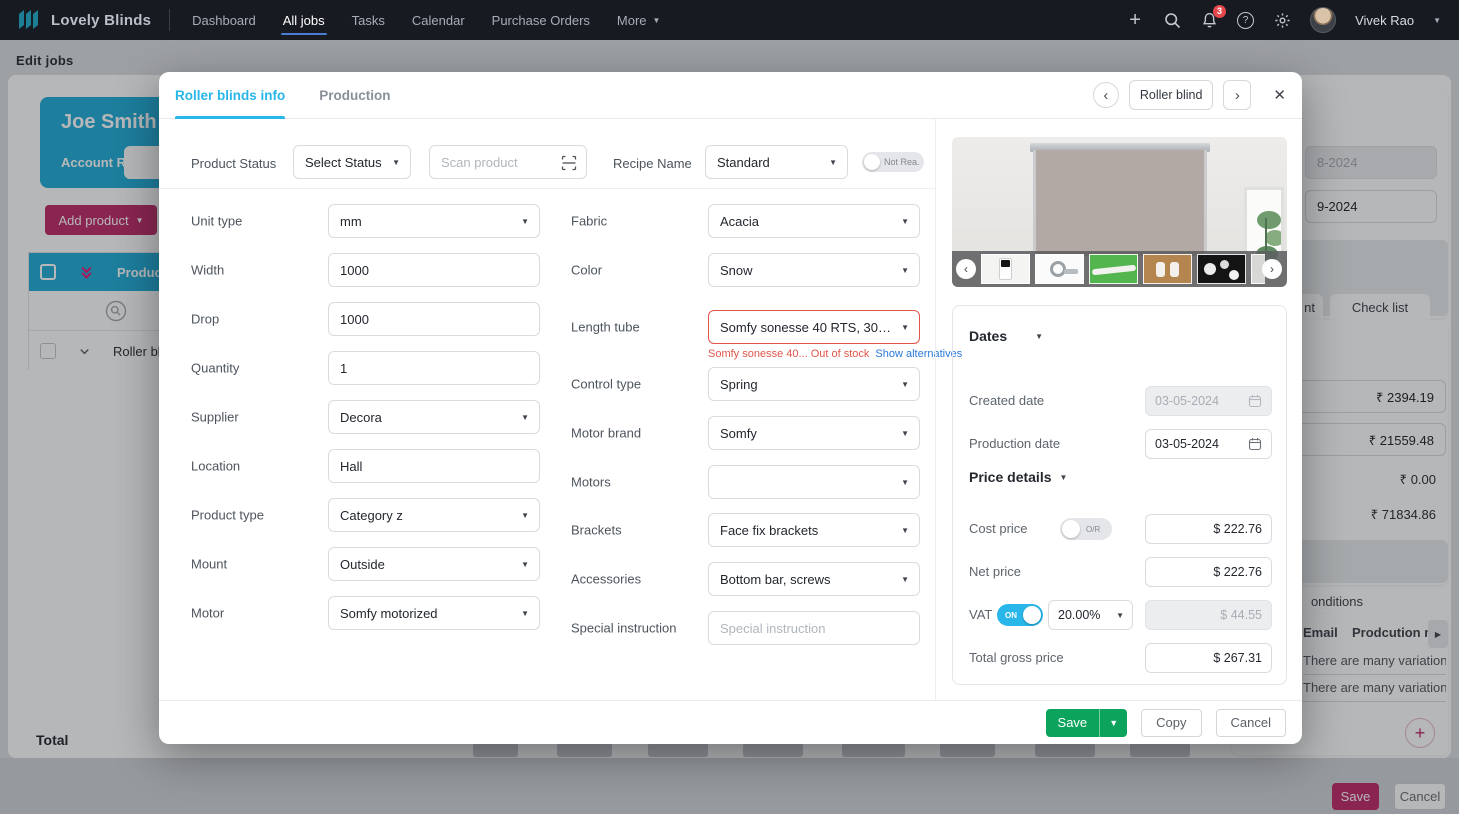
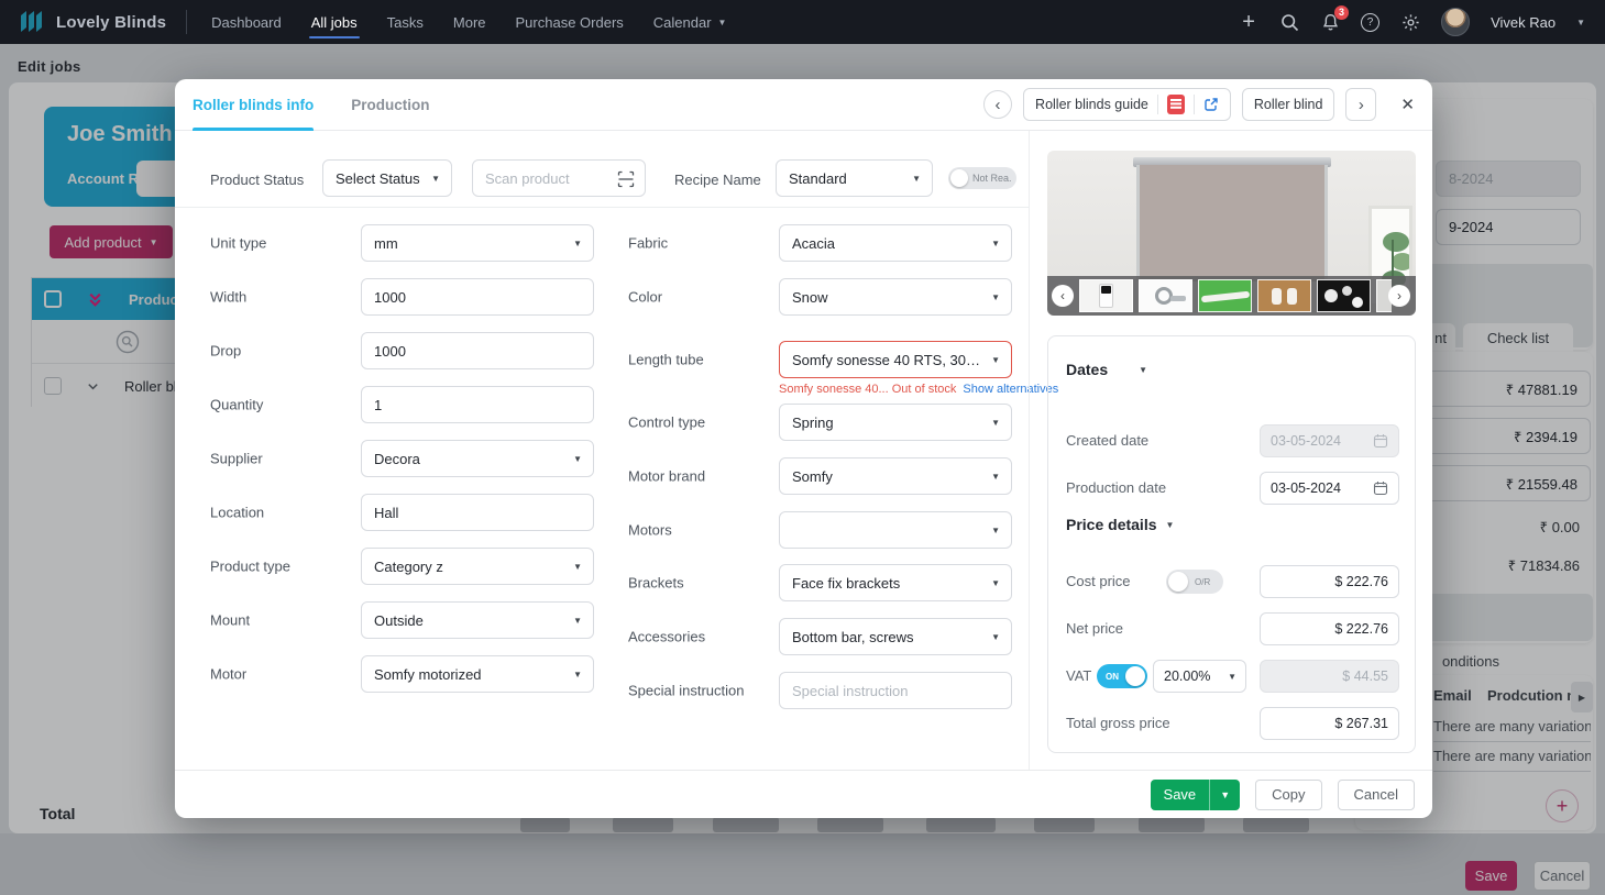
  Lovely Blinds
  Dashboard
  All jobs
  Tasks
- Calendar
+ More
  Purchase Orders
- More
+ Calendar
  ▼
  +
  3
  ?
  Vivek Rao
  ▼
  Edit jobs
  Joe Smith
  Account R
  Add product
  ▼
  Produ
  Roller b
  Total
  8-2024
  9-2024
  nt
  Check list
+ ₹ 47881.19
  ₹ 2394.19
  ₹ 21559.48
  ₹ 0.00
  ₹ 71834.86
  onditions
  Email
  Prodcution
  ▶
  There are many variation
  There are many variation
  +
  Save
  Cancel
  Roller blinds info
  Production
  ‹
+ Roller blinds guide
  Roller blind
  ›
  ✕
  Product Status
  Select Status
  ▼
  Scan product
  Recipe Name
  Standard
  ▼
  Not Rea.
  Unit type
  mm
  ▼
  Width
  1000
  Drop
  1000
  Quantity
  1
  Supplier
  Decora
  ▼
  Location
  Hall
  Product type
  Category z
  ▼
  Mount
  Outside
  ▼
  Motor
  Somfy motorized
  ▼
  Fabric
  Acacia
  ▼
  Color
  Snow
  ▼
  Length tube
  Somfy sonesse 40 RTS, 30m
  ▼
  Somfy sonesse 40... Out of stock Show alternatives
  Control type
  Spring
  ▼
  Motor brand
  Somfy
  ▼
  Motors
  ▼
  Brackets
  Face fix brackets
  ▼
  Accessories
  Bottom bar, screws
  ▼
  Special instruction
  Special instruction
  ‹
  ›
  Dates
  ▼
  Created date
  03-05-2024
  Production date
  03-05-2024
  Price details
  ▼
  Cost price
  O/R
  $ 222.76
  Net price
  $ 222.76
  VAT
  ON
  20.00%
  ▼
  $ 44.55
  Total gross price
  $ 267.31
  Save
  ▼
  Copy
  Cancel
